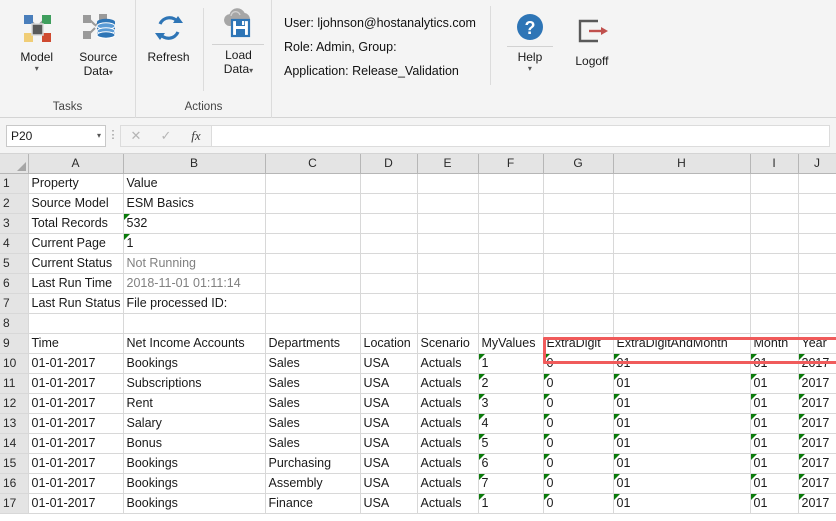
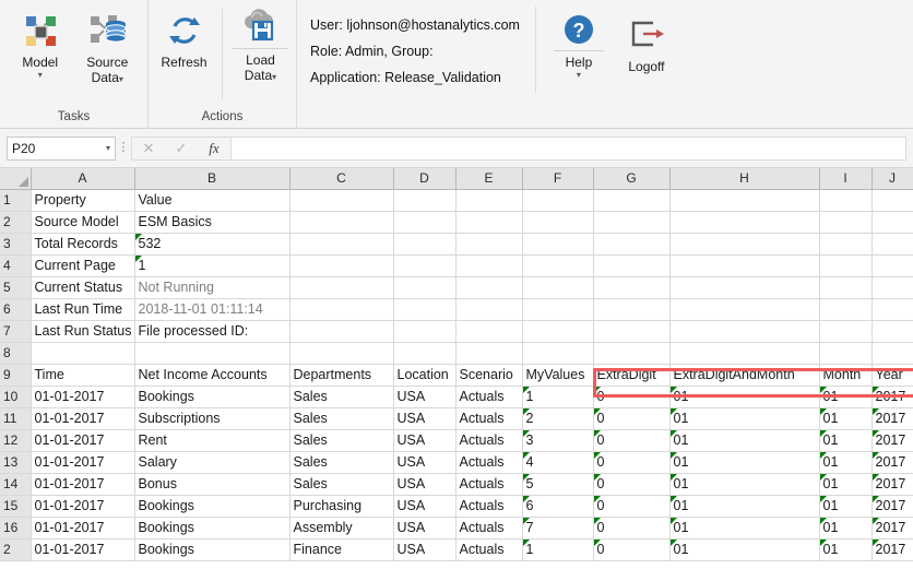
  Model
  ▾
  Source
  Data▾
  Tasks
  Refresh
  Load
  Data▾
  Actions
  User: ljohnson@hostanalytics.com
  Role: Admin, Group:
  Application: Release_Validation
  ?
  Help
  ▾
  Logoff
  P20
  ▾
  ⋮
  ✕
  ✓
  fx
  	A	B	C	D	E	F	G	H	I	J
  1	Property	Value
  2	Source Model	ESM Basics
  3	Total Records	532
  4	Current Page	1
  5	Current Status	Not Running
  6	Last Run Time	2018-11-01 01:11:14
  7	Last Run Status	File processed ID:
  8
  9	Time	Net Income Accounts	Departments	Location	Scenario	MyValues	ExtraDigit	ExtraDigitAndMonth	Month	Year
  10	01-01-2017	Bookings	Sales	USA	Actuals	1	0	01	01	2017
  11	01-01-2017	Subscriptions	Sales	USA	Actuals	2	0	01	01	2017
  12	01-01-2017	Rent	Sales	USA	Actuals	3	0	01	01	2017
  13	01-01-2017	Salary	Sales	USA	Actuals	4	0	01	01	2017
  14	01-01-2017	Bonus	Sales	USA	Actuals	5	0	01	01	2017
  15	01-01-2017	Bookings	Purchasing	USA	Actuals	6	0	01	01	2017
  16	01-01-2017	Bookings	Assembly	USA	Actuals	7	0	01	01	2017
- 17	01-01-2017	Bookings	Finance	USA	Actuals	1	0	01	01	2017
+ 2	01-01-2017	Bookings	Finance	USA	Actuals	1	0	01	01	2017
